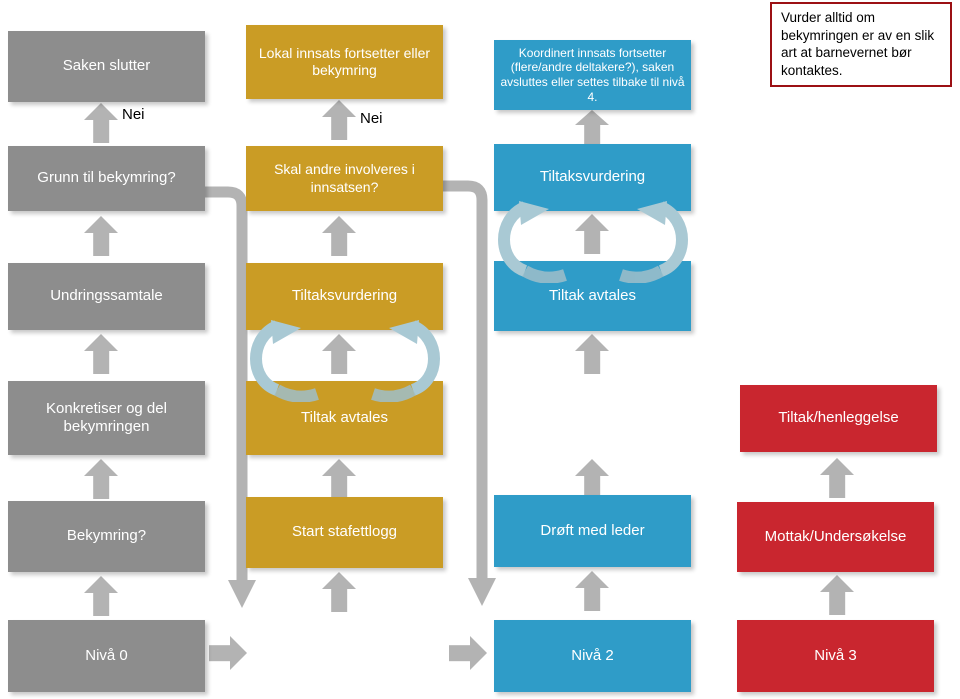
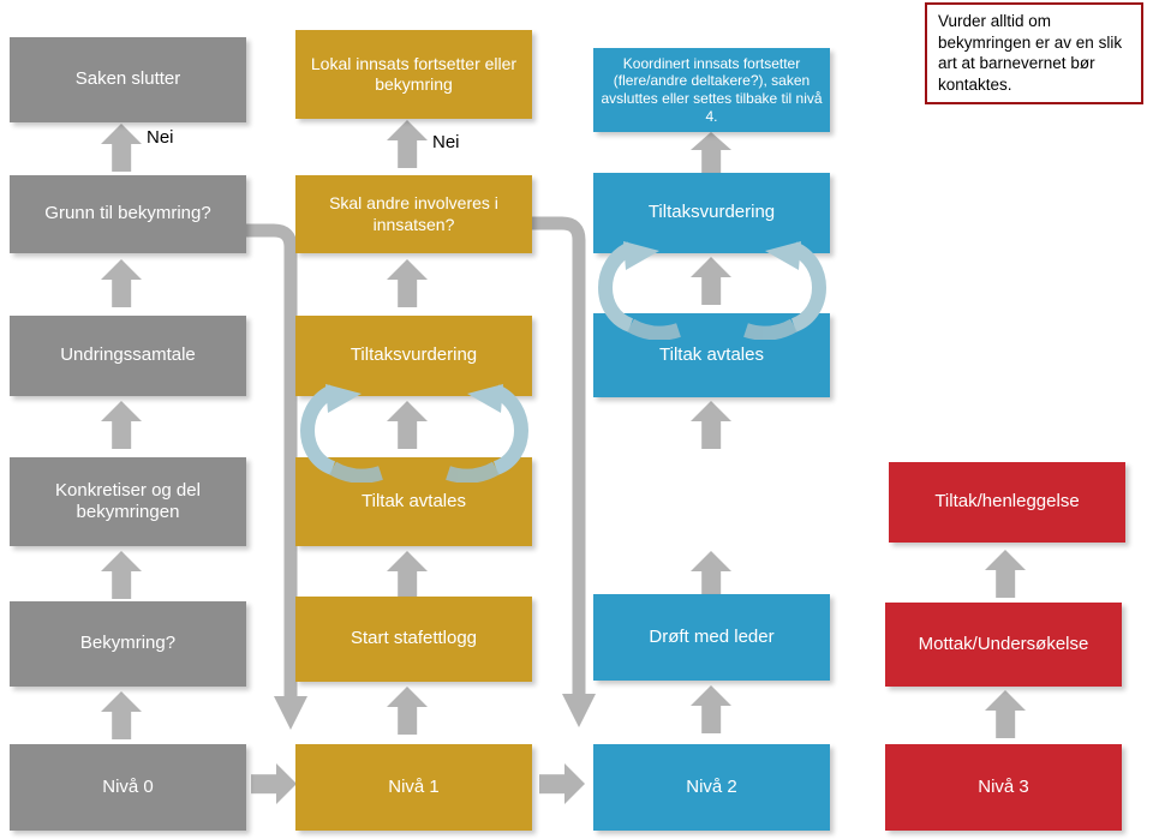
  Saken slutter
  Nei
  Grunn til bekymring?
  Undringssamtale
  Konkretiser og del bekymringen
  Bekymring?
  Nivå 0
  Lokal innsats fortsetter eller bekymring
  Nei
  Skal andre involveres i innsatsen?
  Tiltaksvurdering
  Tiltak avtales
  Start stafettlogg
+ Nivå 1
  Koordinert innsats fortsetter (flere/andre deltakere?), saken avsluttes eller settes tilbake til nivå 4.
  Tiltaksvurdering
  Tiltak avtales
  Drøft med leder
  Nivå 2
  Vurder alltid om bekymringen er av en slik art at barnevernet bør kontaktes.
  Tiltak/henleggelse
  Mottak/Undersøkelse
  Nivå 3
